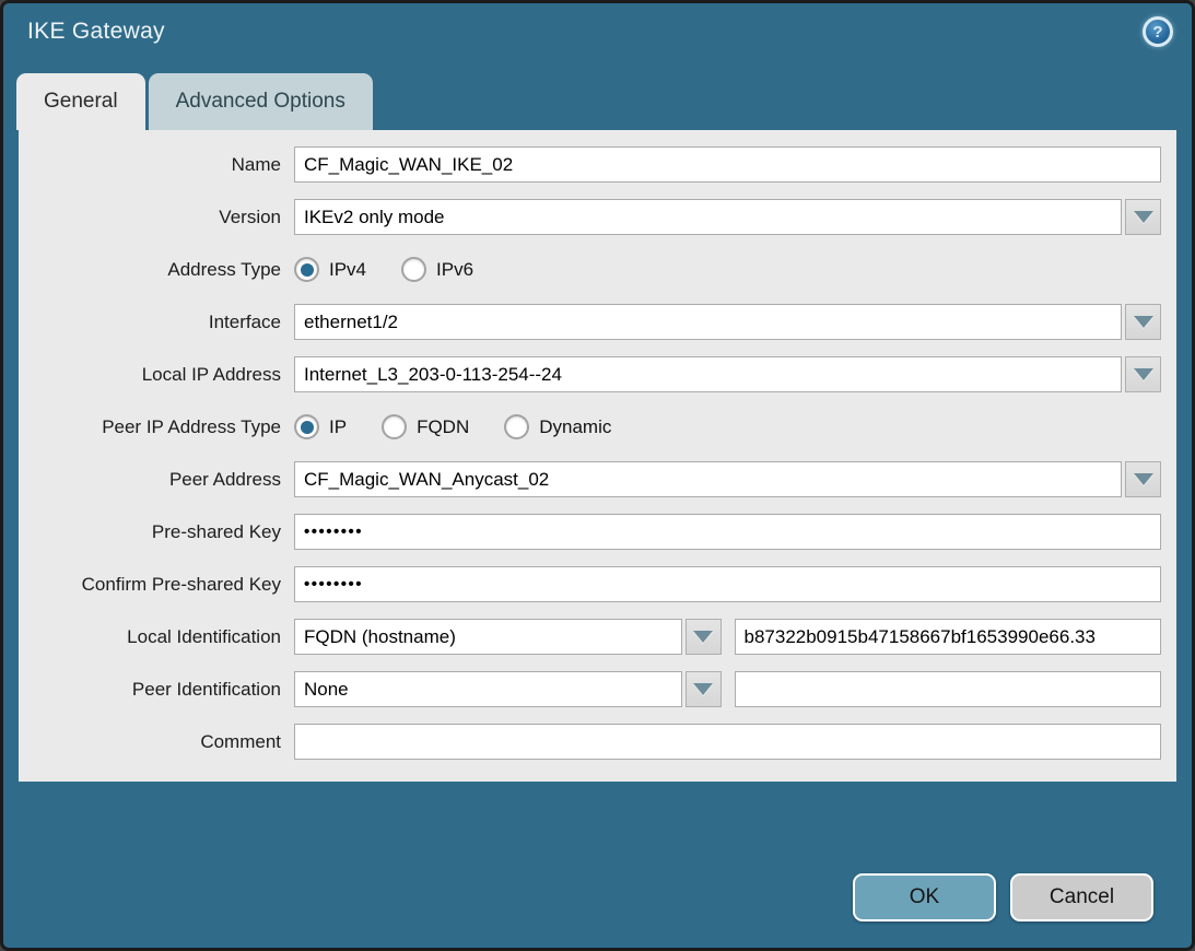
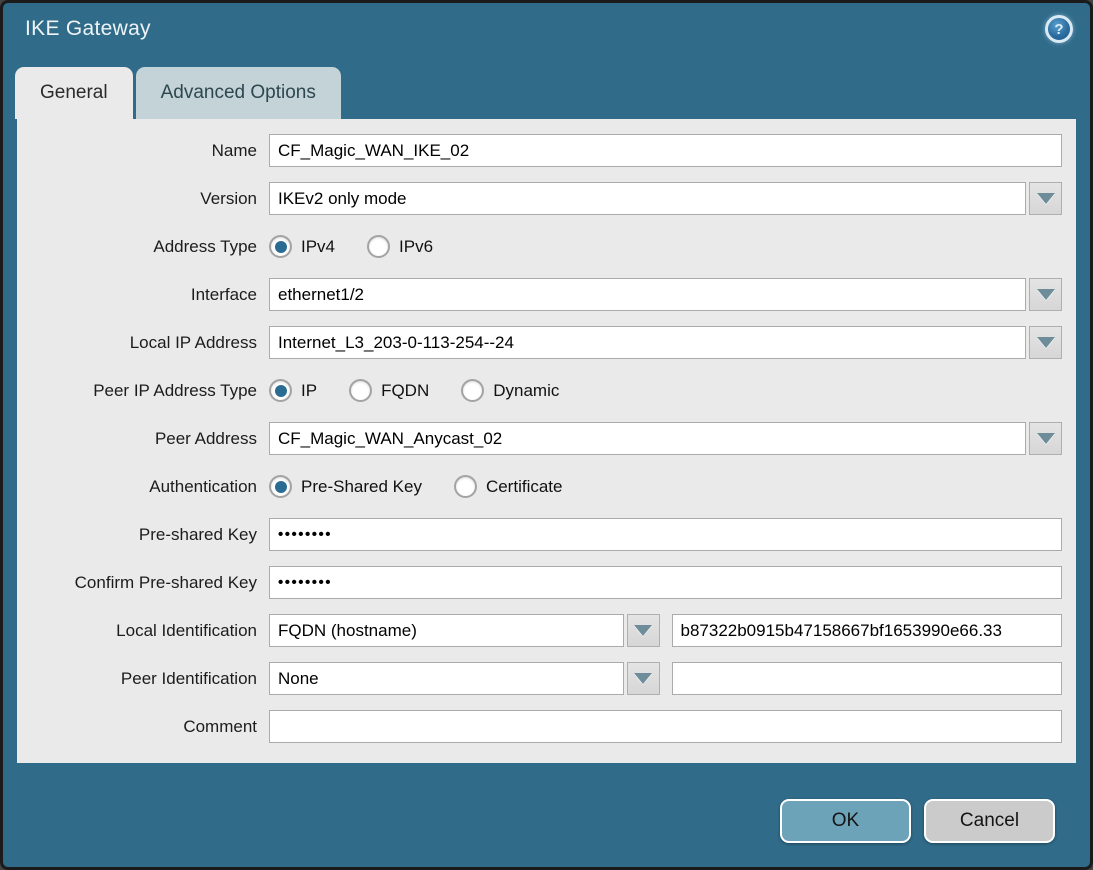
  IKE Gateway
  ?
  General
  Advanced Options
  Name
  CF_Magic_WAN_IKE_02
  Version
  IKEv2 only mode
  Address Type
  IPv4
  IPv6
  Interface
  ethernet1/2
  Local IP Address
  Internet_L3_203-0-113-254--24
  Peer IP Address Type
  IP
  FQDN
  Dynamic
  Peer Address
  CF_Magic_WAN_Anycast_02
+ Authentication
+ Pre-Shared Key
+ Certificate
  Pre-shared Key
  ••••••••
  Confirm Pre-shared Key
  ••••••••
  Local Identification
  FQDN (hostname)
  b87322b0915b47158667bf1653990e66.33
  Peer Identification
  None
  Comment
  OK
  Cancel
